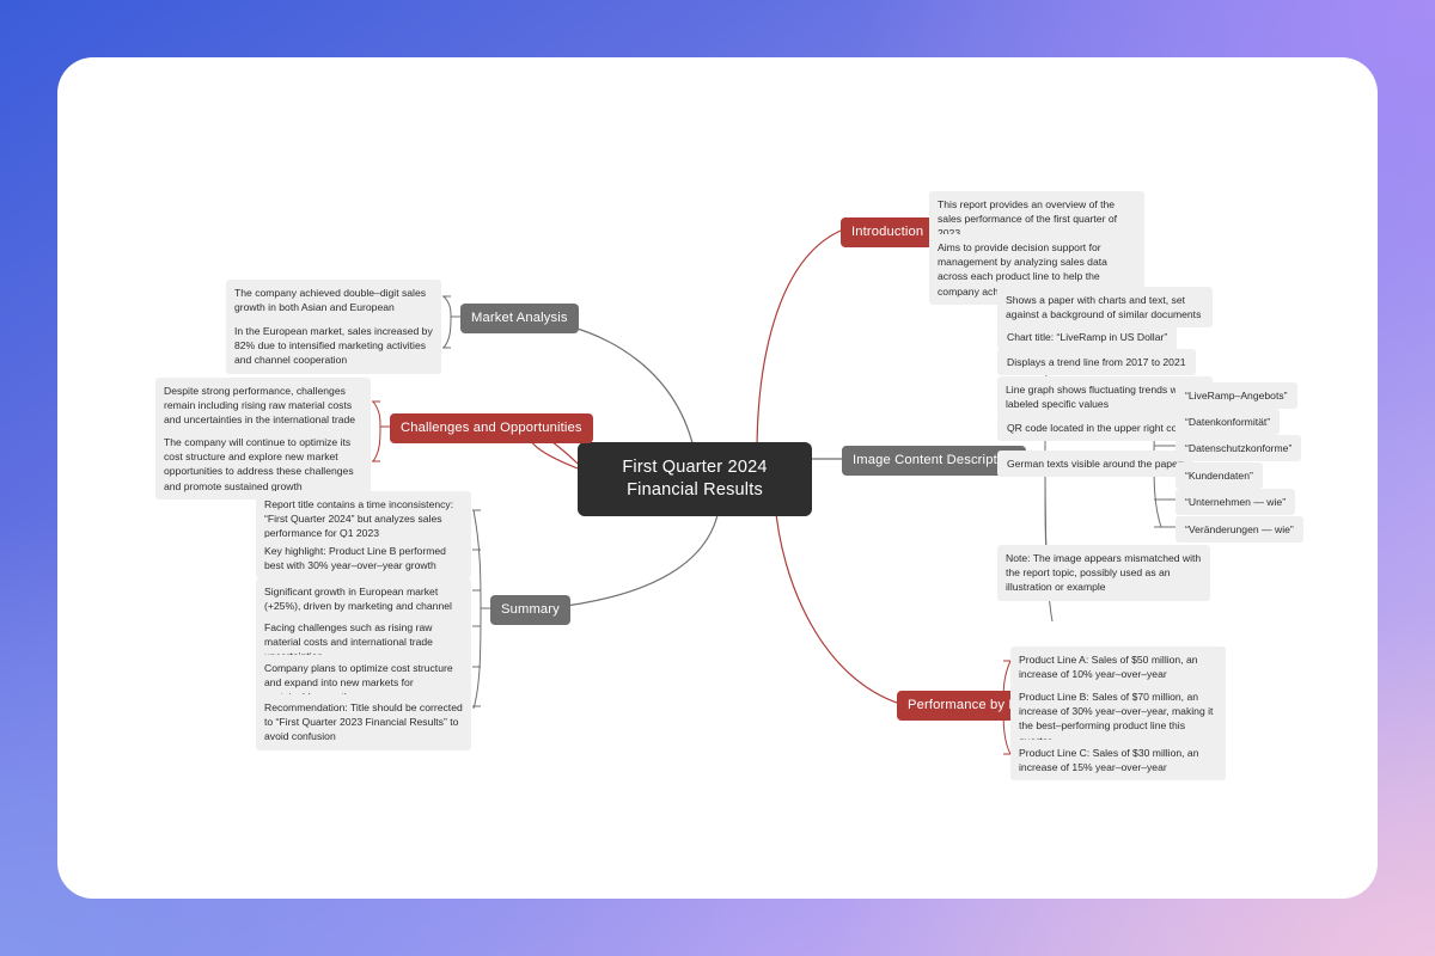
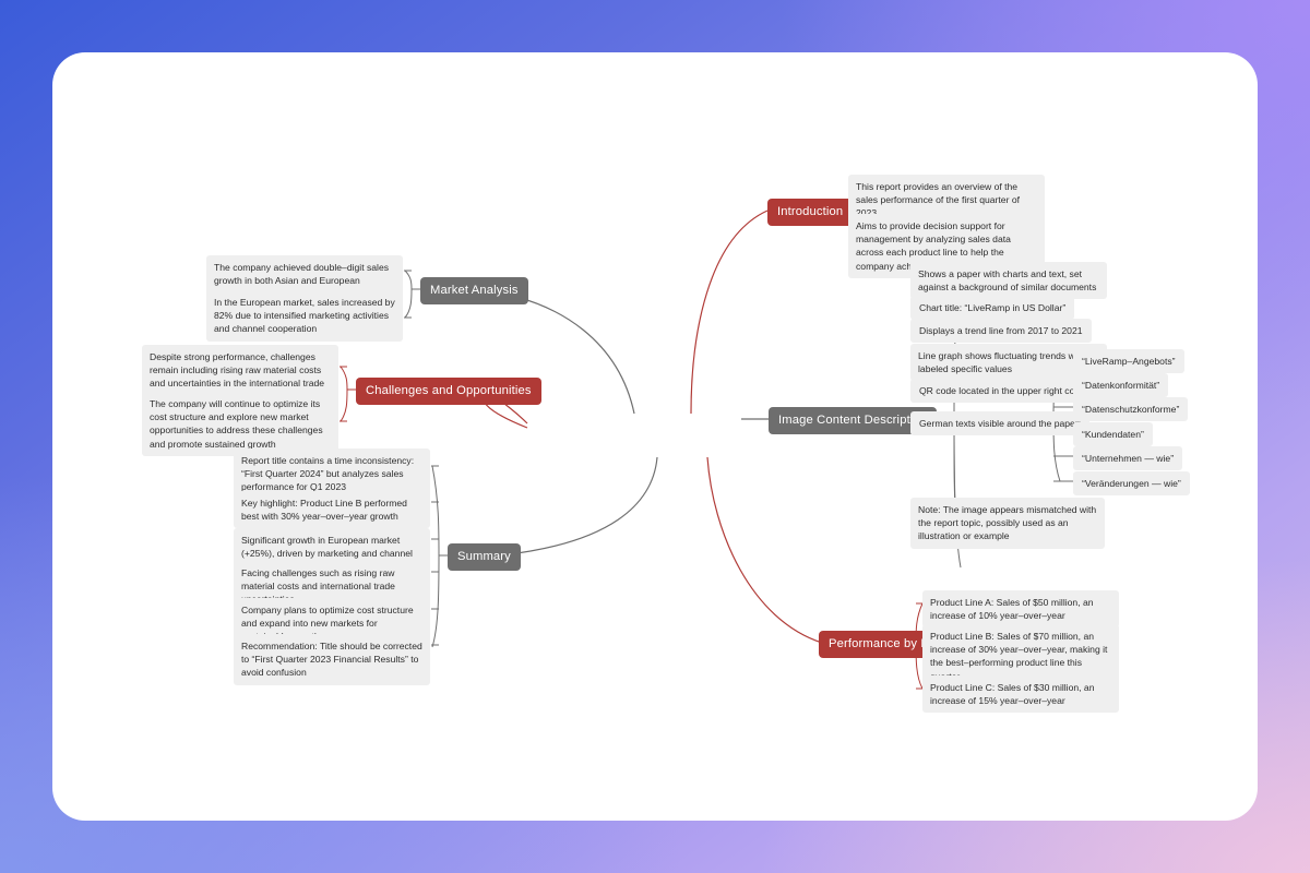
- First Quarter 2024 Financial Results
  Introduction
  This report provides an overview of the sales performance of the first quarter of
  Aims to provide decision support for management by analyzing sales data across each product line to help the company ach
  Image Content Descript
  Shows a paper with charts and text, set against a background of similar documents
  Chart title: “LiveRamp in US Dollar”
  Displays a trend line from 2017 to 2021
  Line graph shows fluctuating trends w labeled specific values
  QR code located in the upper right co
  German texts visible around the pap
  Note: The image appears mismatched with the report topic, possibly used as an illustration or example
  “LiveRamp–Angebots”
  “Datenkonformität”
  “Datenschutzkonforme”
  “Kundendaten”
  “Unternehmen — wie”
  “Veränderungen — wie”
  Product Line A: Sales of $50 million, an increase of 10% year–over–year
  Product Line B: Sales of $70 million, an increase of 30% year–over–year, making it the best–performing product line this
  Product Line C: Sales of $30 million, an increase of 15% year–over–year
  Market Analysis
  The company achieved double–digit sales growth in both Asian and European
  In the European market, sales increased by 82% due to intensified marketing activities and channel cooperation
  Challenges and Opportunities
  Despite strong performance, challenges remain including rising raw material costs and uncertainties in the international trade
  The company will continue to optimize its cost structure and explore new market opportunities to address these challenges and promote sustained growth
  Summary
  Report title contains a time inconsistency: “First Quarter 2024” but analyzes sales performance for Q1 2023
  Key highlight: Product Line B performed best with 30% year–over–year growth
  Significant growth in European market (+25%), driven by marketing and channel
  Facing challenges such as rising raw material costs and international trade
  Company plans to optimize cost structure and expand into new markets for
  Recommendation: Title should be corrected to “First Quarter 2023 Financial Results” to avoid confusion
